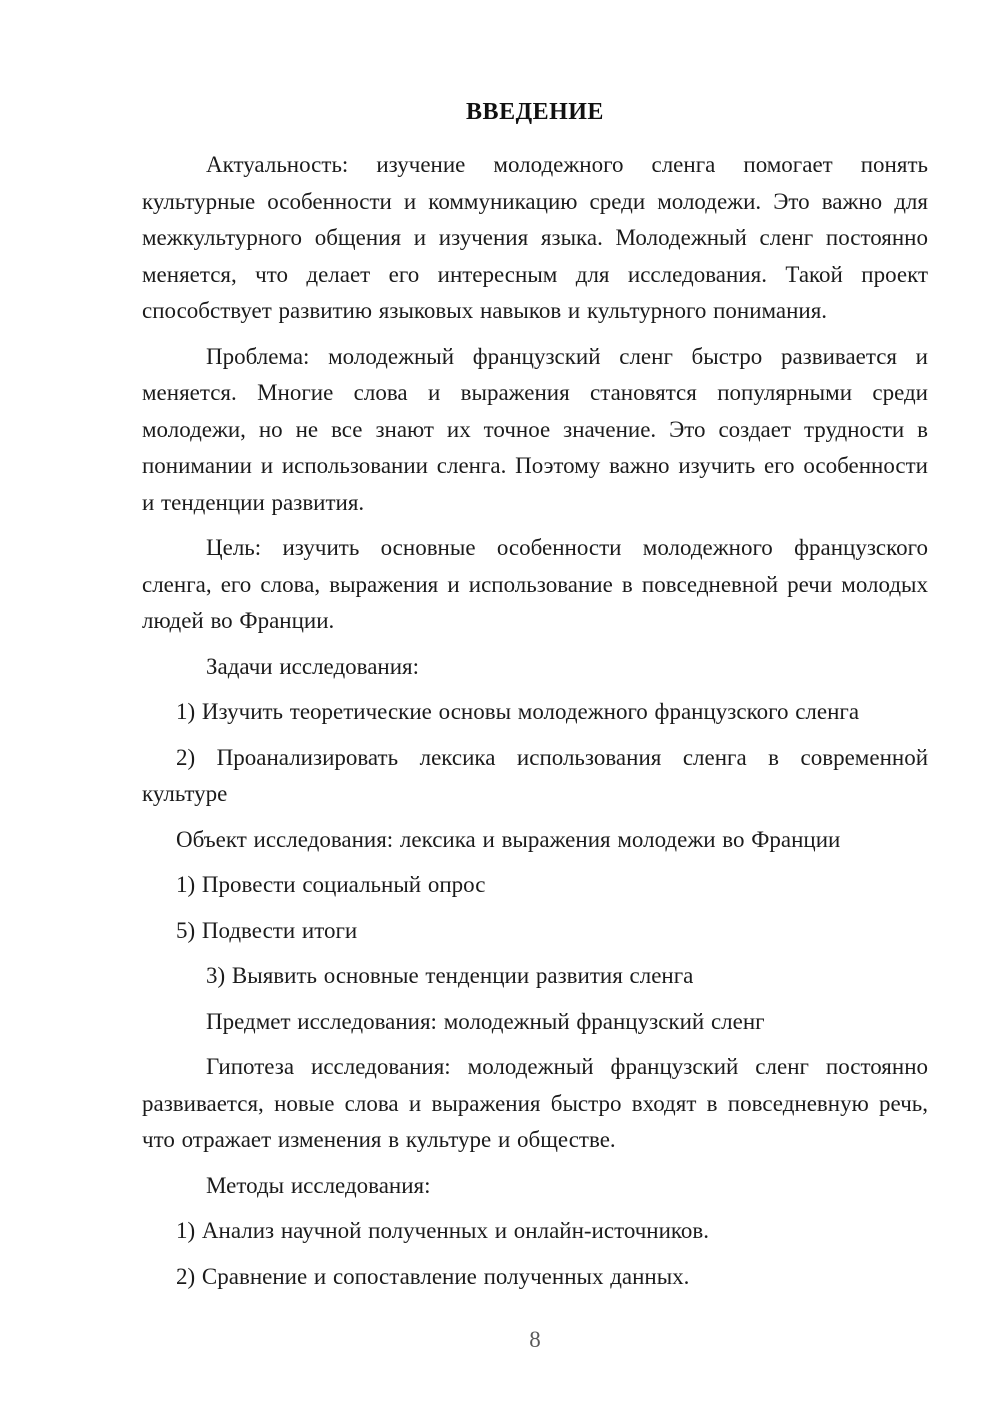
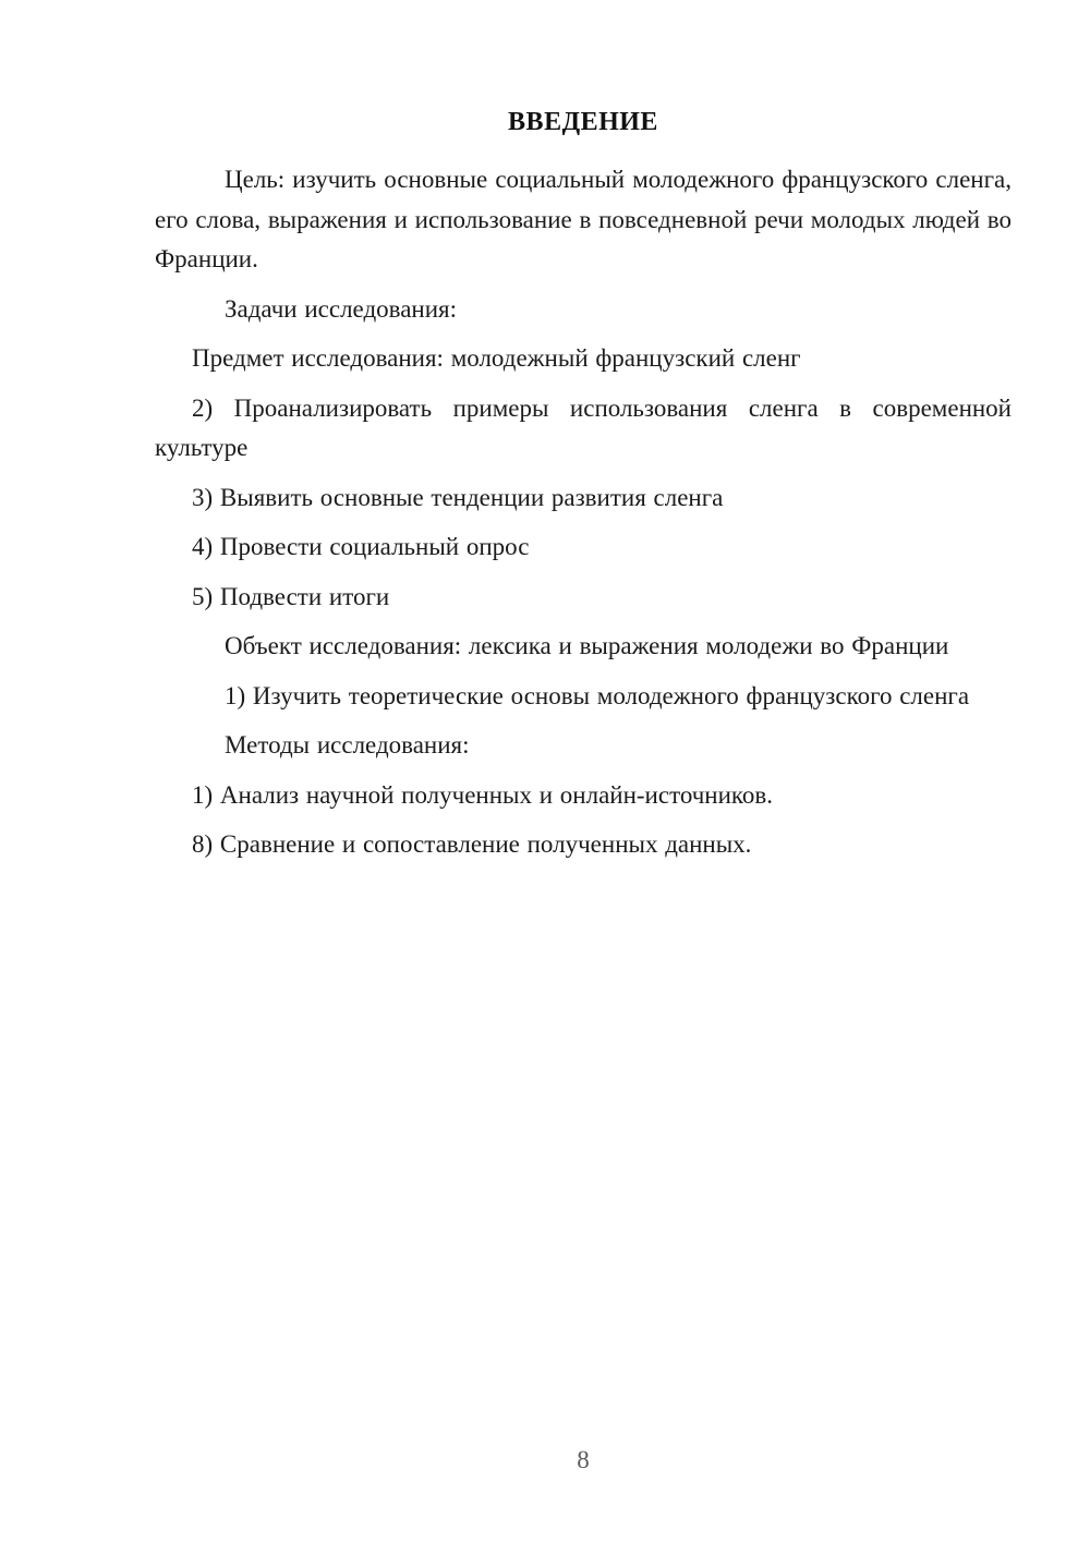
  ВВЕДЕНИЕ
- Актуальность: изучение молодежного сленга помогает понять культурные особенности и коммуникацию среди молодежи. Это важно для межкультурного общения и изучения языка. Молодежный сленг постоянно меняется, что делает его интересным для исследования. Такой проект способствует развитию языковых навыков и культурного понимания.
- Проблема: молодежный французский сленг быстро развивается и меняется. Многие слова и выражения становятся популярными среди молодежи, но не все знают их точное значение. Это создает трудности в понимании и использовании сленга. Поэтому важно изучить его особенности и тенденции развития.
- Цель: изучить основные особенности молодежного французского сленга, его слова, выражения и использование в повседневной речи молодых людей во Франции.
+ Цель: изучить основные социальный молодежного французского сленга, его слова, выражения и использование в повседневной речи молодых людей во Франции.
  Задачи исследования:
- 1) Изучить теоретические основы молодежного французского сленга
+ Предмет исследования: молодежный французский сленг
- 2) Проанализировать лексика использования сленга в современной культуре
+ 2) Проанализировать примеры использования сленга в современной культуре
- Объект исследования: лексика и выражения молодежи во Франции
+ 3) Выявить основные тенденции развития сленга
- 1) Провести социальный опрос
+ 4) Провести социальный опрос
  5) Подвести итоги
- 3) Выявить основные тенденции развития сленга
+ Объект исследования: лексика и выражения молодежи во Франции
- Предмет исследования: молодежный французский сленг
+ 1) Изучить теоретические основы молодежного французского сленга
- Гипотеза исследования: молодежный французский сленг постоянно развивается, новые слова и выражения быстро входят в повседневную речь, что отражает изменения в культуре и обществе.
  Методы исследования:
  1) Анализ научной полученных и онлайн-источников.
- 2) Сравнение и сопоставление полученных данных.
+ 8) Сравнение и сопоставление полученных данных.
  8
